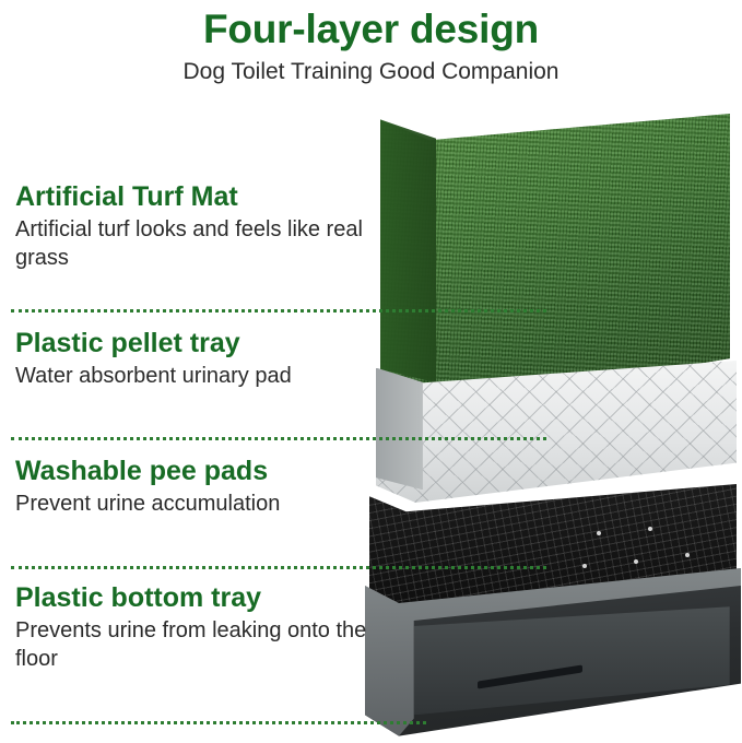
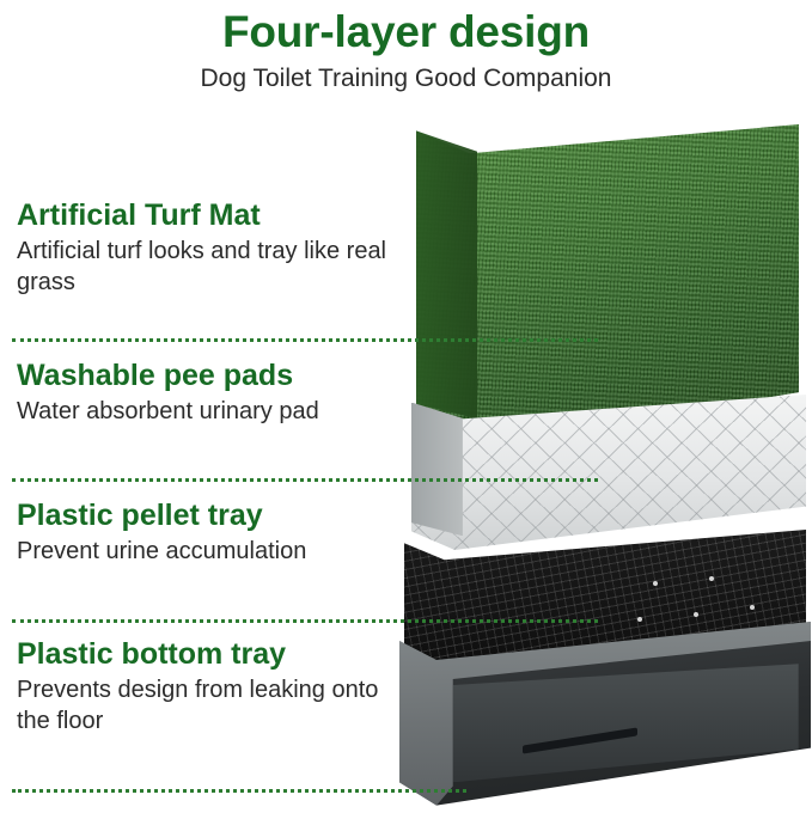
  Four-layer design
  Dog Toilet Training Good Companion
  Artificial Turf Mat
- Artificial turf looks and feels like real grass
+ Artificial turf looks and tray like real grass
- Plastic pellet tray
+ Washable pee pads
  Water absorbent urinary pad
- Washable pee pads
+ Plastic pellet tray
  Prevent urine accumulation
  Plastic bottom tray
- Prevents urine from leaking onto the floor
+ Prevents design from leaking onto the floor
